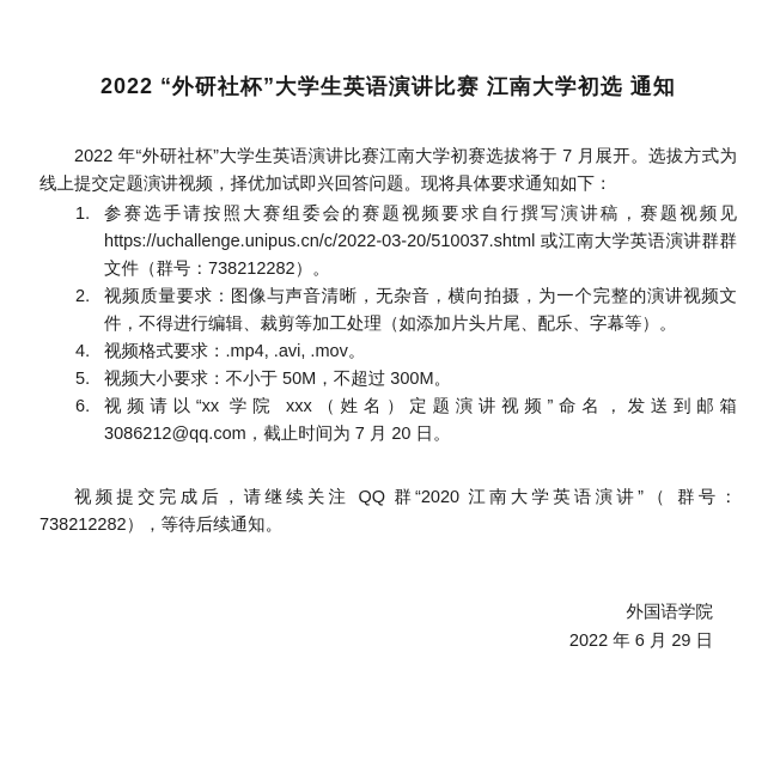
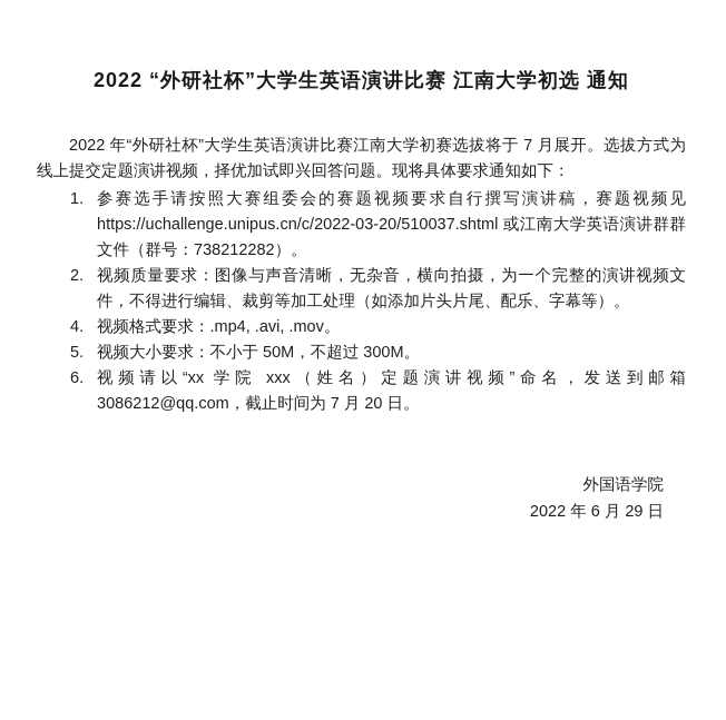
  2022 “外研社杯”大学生英语演讲比赛 江南大学初选 通知
  2022 年“外研社杯”大学生英语演讲比赛江南大学初赛选拔将于 7 月展开。选拔方式为线上提交定题演讲视频，择优加试即兴回答问题。现将具体要求通知如下：
  1.
  参赛选手请按照大赛组委会的赛题视频要求自行撰写演讲稿，赛题视频见 https://uchallenge.unipus.cn/c/2022-03-20/510037.shtml 或江南大学英语演讲群群文件（群号：738212282）。
  2.
  视频质量要求：图像与声音清晰，无杂音，横向拍摄，为一个完整的演讲视频文件，不得进行编辑、裁剪等加工处理（如添加片头片尾、配乐、字幕等）。
  4.
  视频格式要求：.mp4, .avi, .mov。
  5.
  视频大小要求：不小于 50M，不超过 300M。
  6.
  视频请以“xx 学院 xxx（姓名）定题演讲视频”命名，发送到邮箱 3086212@qq.com，截止时间为 7 月 20 日。
- 视频提交完成后，请继续关注 QQ 群“2020 江南大学英语演讲”（ 群号：738212282），等待后续通知。
  外国语学院
  2022 年 6 月 29 日
